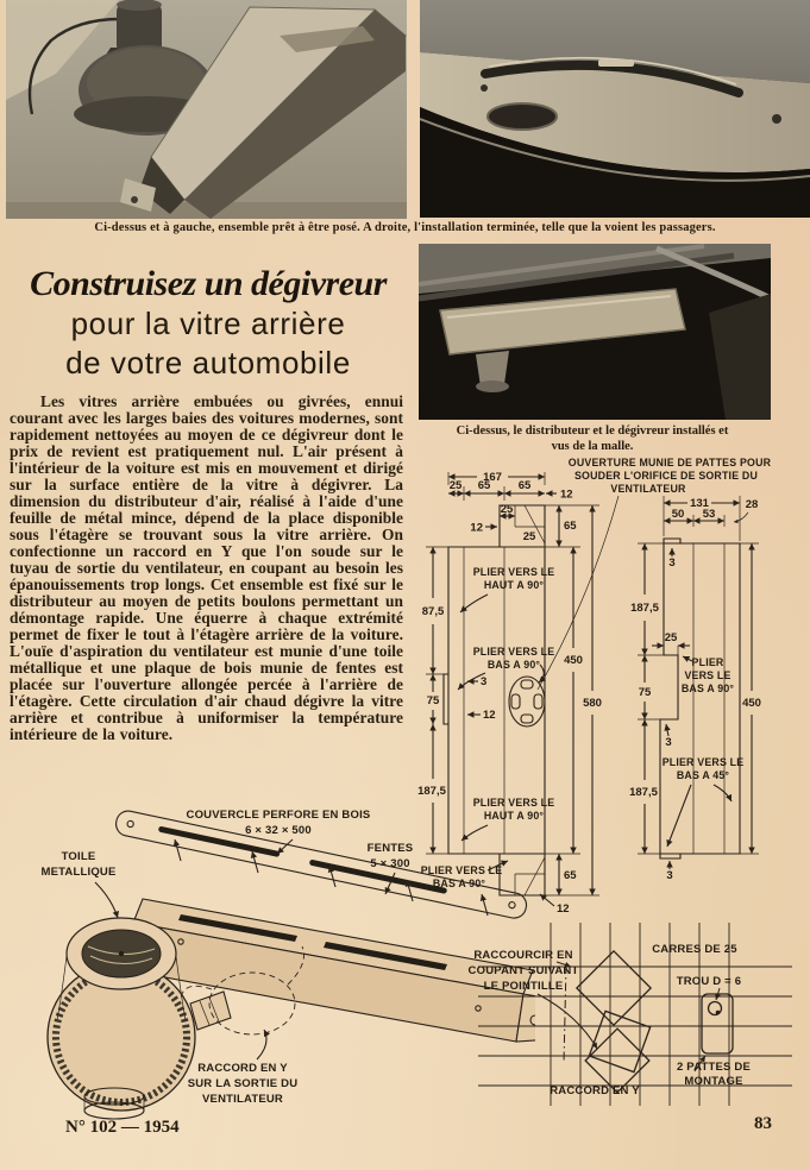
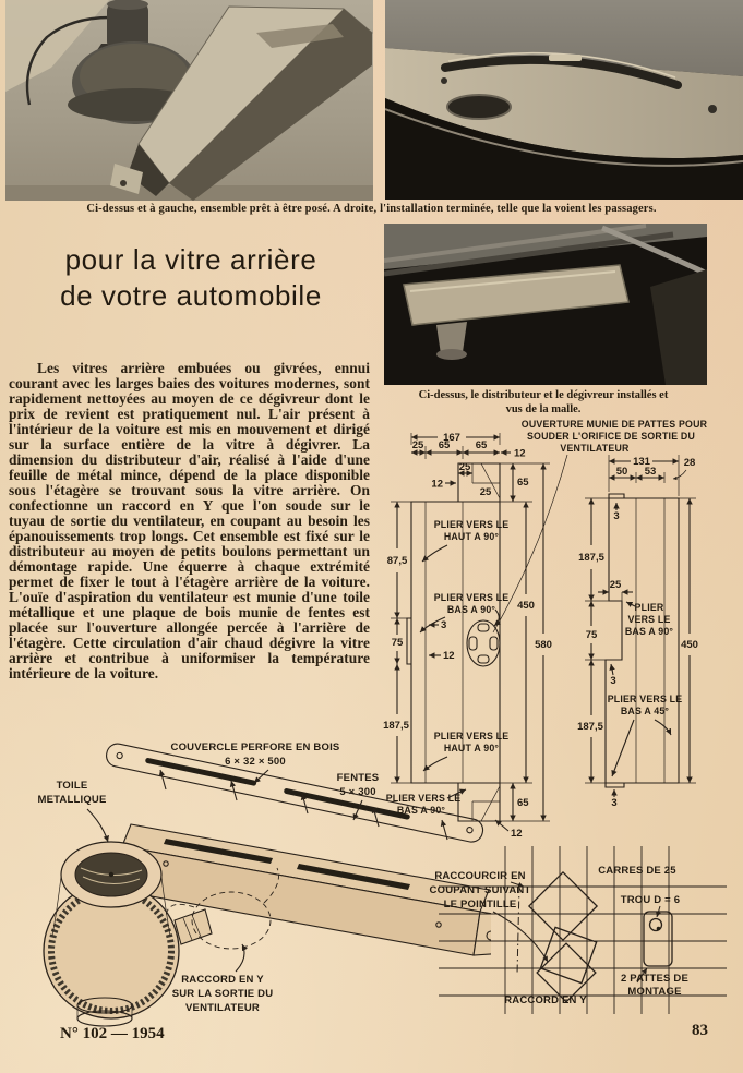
  Ci-dessus et à gauche, ensemble prêt à être posé. A droite, l'installation terminée, telle que la voient les passagers.
- Construisez un dégivreur
  pour la vitre arrière
  de votre automobile
  Ci-dessus, le distributeur et le dégivreur installés et
  vus de la malle.
  Les vitres arrière embuées ou givrées, ennui courant avec les larges baies des voitures modernes, sont rapidement nettoyées au moyen de ce dégivreur dont le prix de revient est pratiquement nul. L'air présent à l'intérieur de la voiture est mis en mouvement et dirigé sur la surface entière de la vitre à dégivrer. La dimension du distributeur d'air, réalisé à l'aide d'une feuille de métal mince, dépend de la place disponible sous l'étagère se trouvant sous la vitre arrière. On confectionne un raccord en Y que l'on soude sur le tuyau de sortie du ventilateur, en coupant au besoin les épanouissements trop longs. Cet ensemble est fixé sur le distributeur au moyen de petits boulons permettant un démontage rapide. Une équerre à chaque extrémité permet de fixer le tout à l'étagère arrière de la voiture. L'ouïe d'aspiration du ventilateur est munie d'une toile métallique et une plaque de bois munie de fentes est placée sur l'ouverture allongée percée à l'arrière de l'étagère. Cette circulation d'air chaud dégivre la vitre arrière et contribue à uniformiser la température intérieure de la voiture.
  OUVERTURE MUNIE DE PATTES POUR
  SOUDER L'ORIFICE DE SORTIE DU
  VENTILATEUR
  167
  25
  65
  65
  12
  12
  25
  25
  65
  87,5
  3
  75
  12
  450
  580
  187,5
  65
  12
  PLIER VERS LE
  HAUT A 90°
  PLIER VERS LE
  BAS A 90°
  PLIER VERS LE
  HAUT A 90°
  PLIER VERS LE
  BAS A0°
  131
  50
  53
  28
  3
  187,5
  25
  75
  3
  187,5
  450
  3
  PLIER
  VERS LE
  BAS A 90°
  PLIER VERS LE
  BAS A 45°
  COUVERCLE PERFORE EN BOIS
  6 × 32 × 500
  FENTES
  5 × 300
  TOILE
  METALLIQUE
  RACCORD EN Y
  SUR LA SORTIE DU
  VENTILATEUR
  RACCOURCIR EN
  COUPANT SUIVANT
  LE POINTILLE
  CARRES DE 25
  TROU D = 6
  2 PATTES DE
  MONTAGE
  RACCORD EN Y
  N° 102 — 1954
  83
